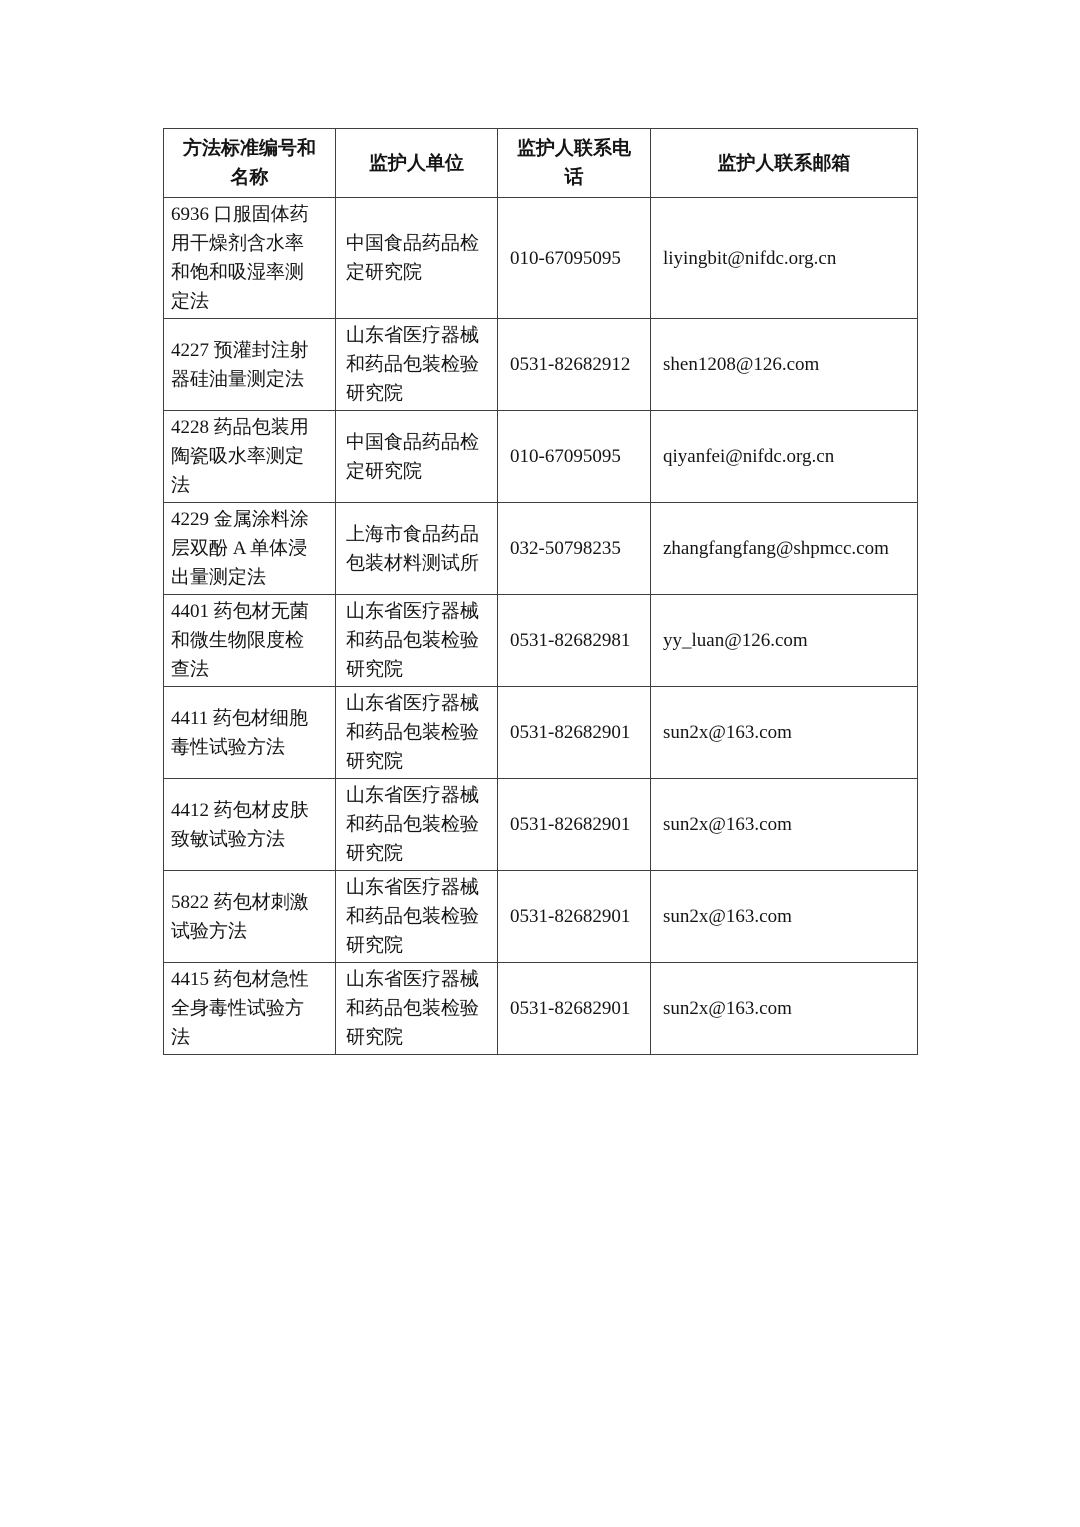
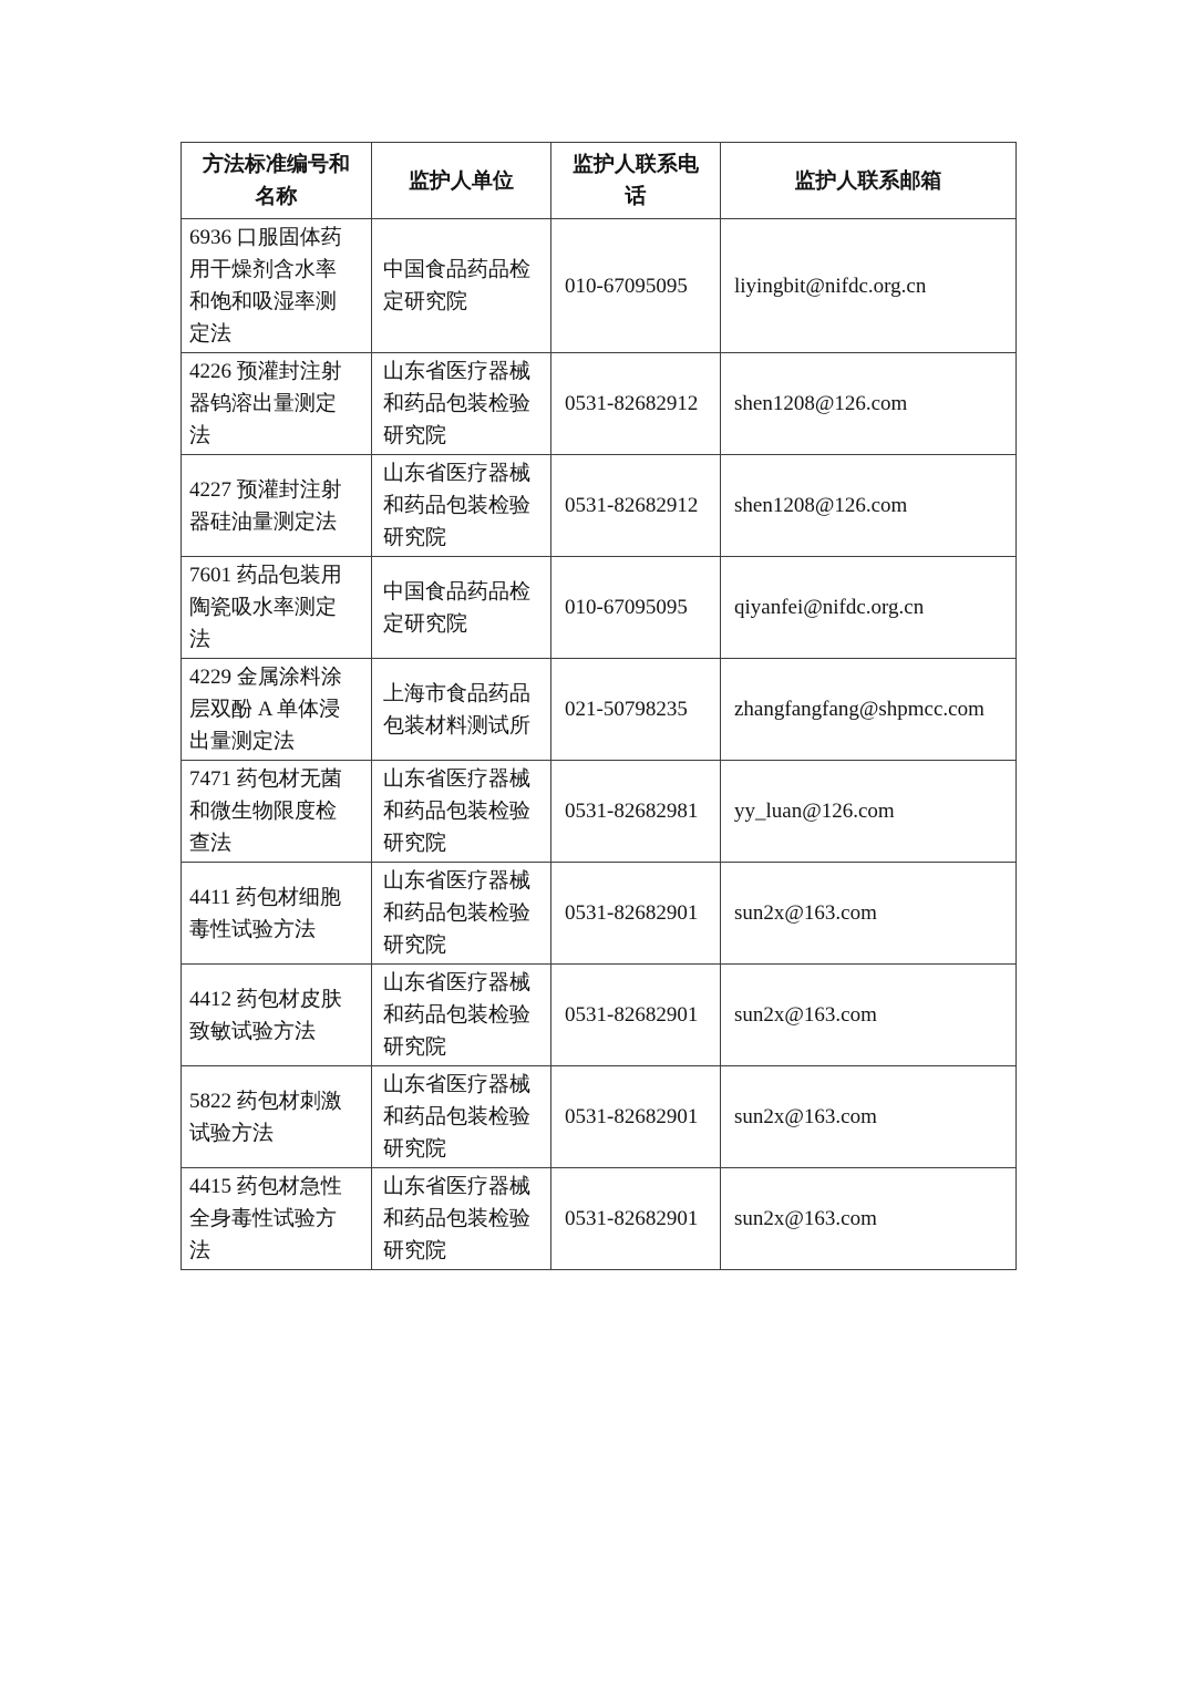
  方法标准编号和名称	监护人单位	监护人联系电话	监护人联系邮箱
  6936 口服固体药用干燥剂含水率和饱和吸湿率测定法	中国食品药品检定研究院	010-67095095	liyingbit@nifdc.org.cn
+ 4226 预灌封注射器钨溶出量测定法	山东省医疗器械和药品包装检验研究院	0531-82682912	shen1208@126.com
  4227 预灌封注射器硅油量测定法	山东省医疗器械和药品包装检验研究院	0531-82682912	shen1208@126.com
- 4228 药品包装用陶瓷吸水率测定法	中国食品药品检定研究院	010-67095095	qiyanfei@nifdc.org.cn
+ 7601 药品包装用陶瓷吸水率测定法	中国食品药品检定研究院	010-67095095	qiyanfei@nifdc.org.cn
- 4229 金属涂料涂层双酚 A 单体浸出量测定法	上海市食品药品包装材料测试所	032-50798235	zhangfangfang@shpmcc.com
+ 4229 金属涂料涂层双酚 A 单体浸出量测定法	上海市食品药品包装材料测试所	021-50798235	zhangfangfang@shpmcc.com
- 4401 药包材无菌和微生物限度检查法	山东省医疗器械和药品包装检验研究院	0531-82682981	yy_luan@126.com
+ 7471 药包材无菌和微生物限度检查法	山东省医疗器械和药品包装检验研究院	0531-82682981	yy_luan@126.com
  4411 药包材细胞毒性试验方法	山东省医疗器械和药品包装检验研究院	0531-82682901	sun2x@163.com
  4412 药包材皮肤致敏试验方法	山东省医疗器械和药品包装检验研究院	0531-82682901	sun2x@163.com
  5822 药包材刺激试验方法	山东省医疗器械和药品包装检验研究院	0531-82682901	sun2x@163.com
  4415 药包材急性全身毒性试验方法	山东省医疗器械和药品包装检验研究院	0531-82682901	sun2x@163.com
